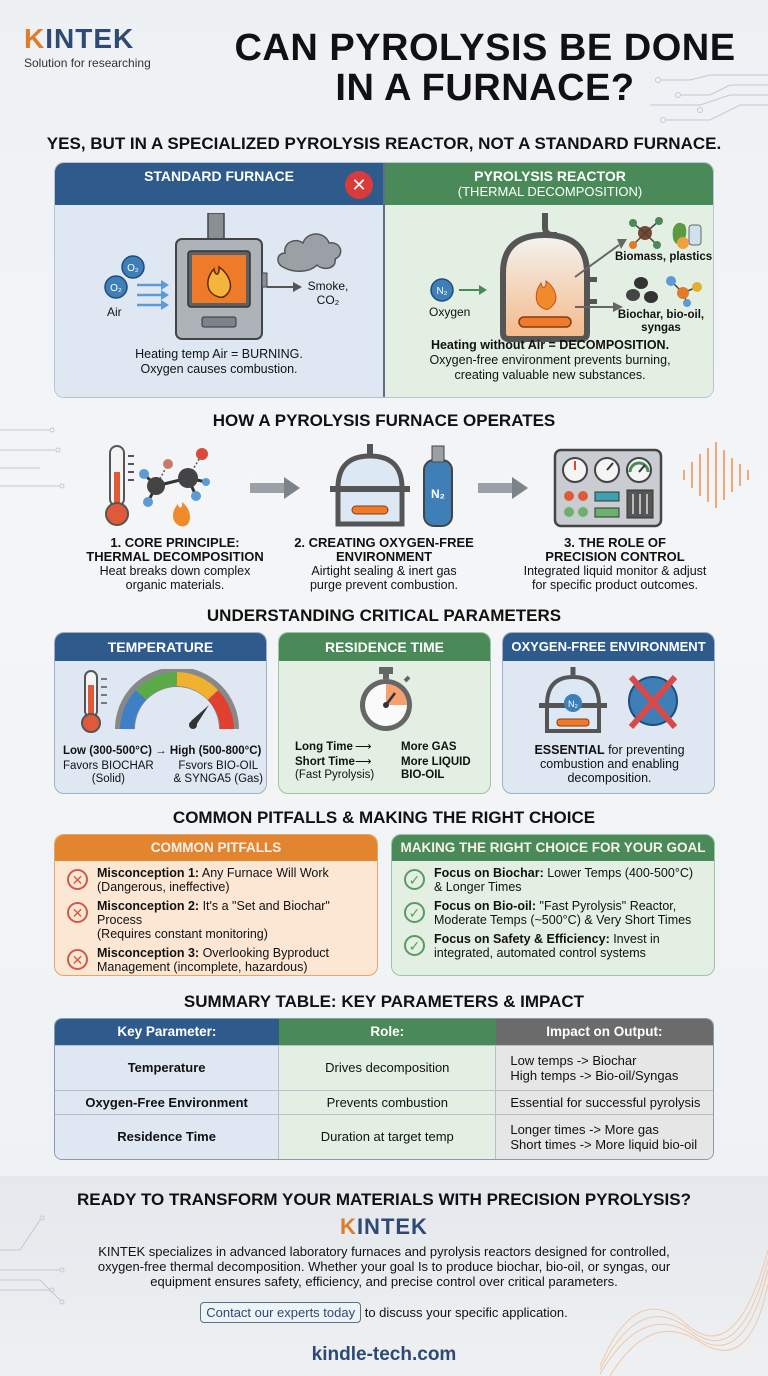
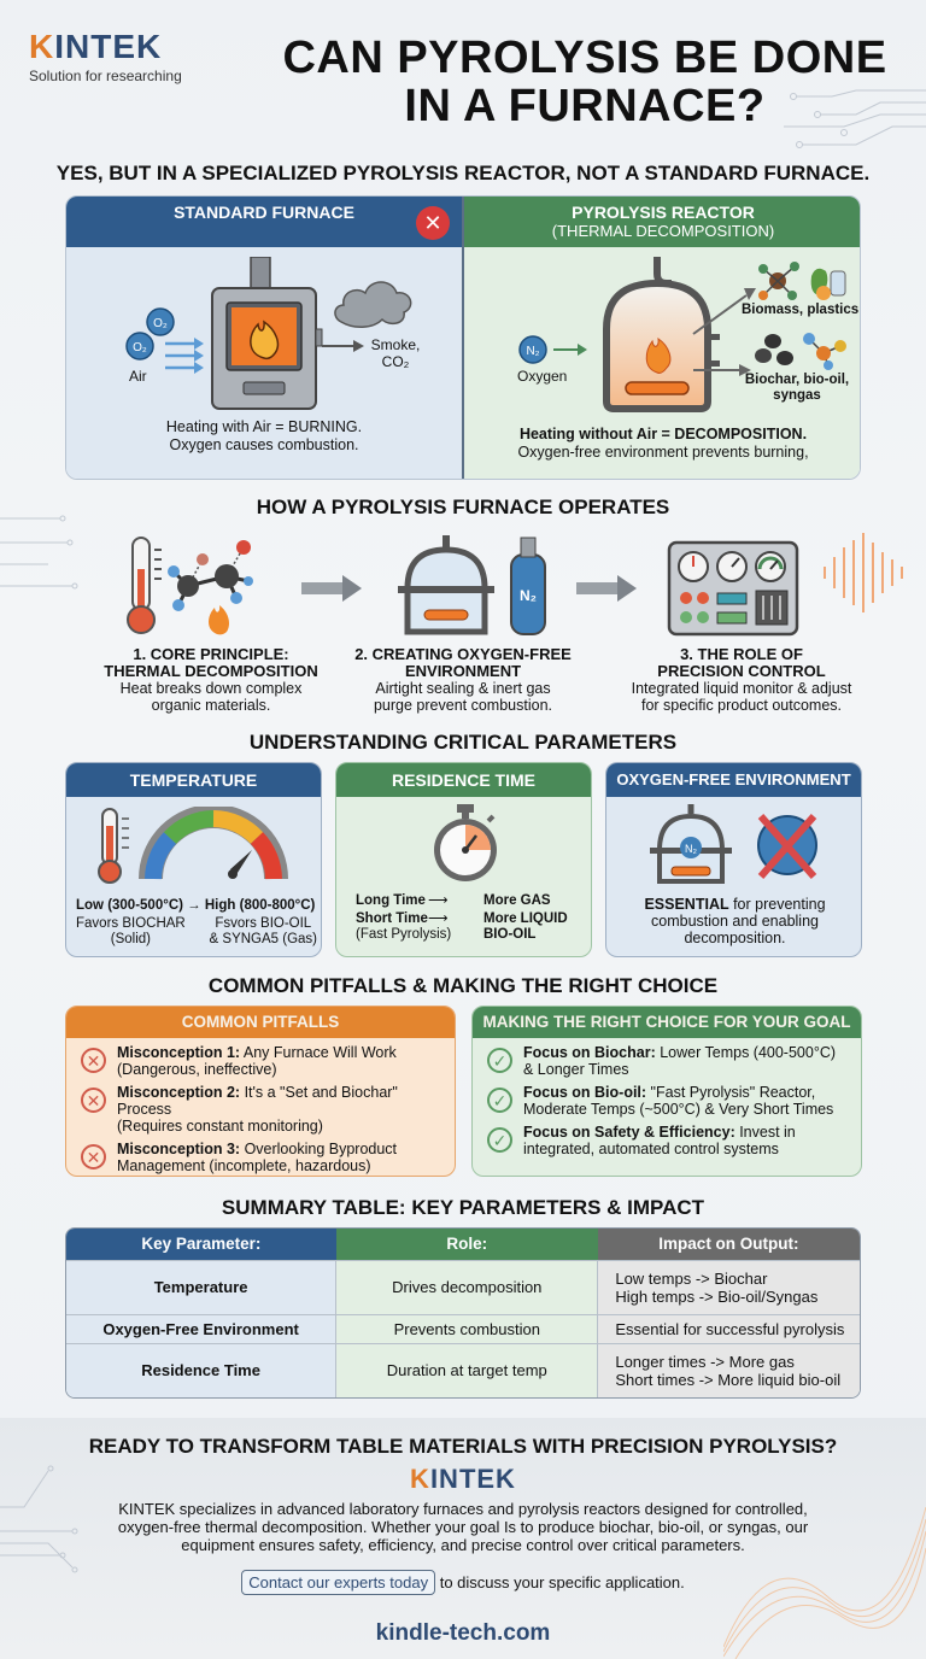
  KINTEK
  Solution for researching
  CAN PYROLYSIS BE DONE
  IN A FURNACE?
  YES, BUT IN A SPECIALIZED PYROLYSIS REACTOR, NOT A STANDARD FURNACE.
  STANDARD FURNACE
  ✕
  O₂
  O₂
  Air
  Smoke,
  CO₂
- Heating temp Air = BURNING.
+ Heating with Air = BURNING.
  Oxygen causes combustion.
  PYROLYSIS REACTOR
  (THERMAL DECOMPOSITION)
  N₂
  Oxygen
  Biomass, plastics
  Biochar, bio-oil,
  syngas
  Heating without Air = DECOMPOSITION.
  Oxygen-free environment prevents burning,
- creating valuable new substances.
  HOW A PYROLYSIS FURNACE OPERATES
  N₂
  1. CORE PRINCIPLE:
  THERMAL DECOMPOSITION
  Heat breaks down complex
  organic materials.
  2. CREATING OXYGEN-FREE
  ENVIRONMENT
  Airtight sealing & inert gas
  purge prevent combustion.
  3. THE ROLE OF
  PRECISION CONTROL
  Integrated liquid monitor & adjust
  for specific product outcomes.
  UNDERSTANDING CRITICAL PARAMETERS
  TEMPERATURE
- Low (300-500°C) → High (500-800°C)
+ Low (300-500°C) → High (800-800°C)
  Favors BIOCHAR
  (Solid)
  Fsvors BIO-OIL
  & SYNGA5 (Gas)
  RESIDENCE TIME
  Long Time
  ⟶
  More GAS
  Short Time
  ⟶
  More LIQUID
  (Fast Pyrolysis)
  BIO-OIL
  OXYGEN-FREE ENVIRONMENT
  N₂
  ESSENTIAL for preventing
  combustion and enabling
  decomposition.
  COMMON PITFALLS & MAKING THE RIGHT CHOICE
  COMMON PITFALLS
  ✕
  Misconception 1: Any Furnace Will Work
  (Dangerous, ineffective)
  ✕
  Misconception 2: It's a "Set and Biochar" Process
  (Requires constant monitoring)
  ✕
  Misconception 3: Overlooking Byproduct
  Management (incomplete, hazardous)
  MAKING THE RIGHT CHOICE FOR YOUR GOAL
  ✓
  Focus on Biochar: Lower Temps (400-500°C)
  & Longer Times
  ✓
  Focus on Bio-oil: "Fast Pyrolysis" Reactor,
  Moderate Temps (~500°C) & Very Short Times
  ✓
  Focus on Safety & Efficiency: Invest in
  integrated, automated control systems
  SUMMARY TABLE: KEY PARAMETERS & IMPACT
  Key Parameter:	Role:	Impact on Output:
  Temperature	Drives decomposition	Low temps -> BiocharHigh temps -> Bio-oil/Syngas
  Oxygen-Free Environment	Prevents combustion	Essential for successful pyrolysis
  Residence Time	Duration at target temp	Longer times -> More gasShort times -> More liquid bio-oil
- READY TO TRANSFORM YOUR MATERIALS WITH PRECISION PYROLYSIS?
+ READY TO TRANSFORM TABLE MATERIALS WITH PRECISION PYROLYSIS?
  KINTEK
  KINTEK specializes in advanced laboratory furnaces and pyrolysis reactors designed for controlled,
  oxygen-free thermal decomposition. Whether your goal Is to produce biochar, bio-oil, or syngas, our
  equipment ensures safety, efficiency, and precise control over critical parameters.
  Contact our experts today to discuss your specific application.
  kindle-tech.com
